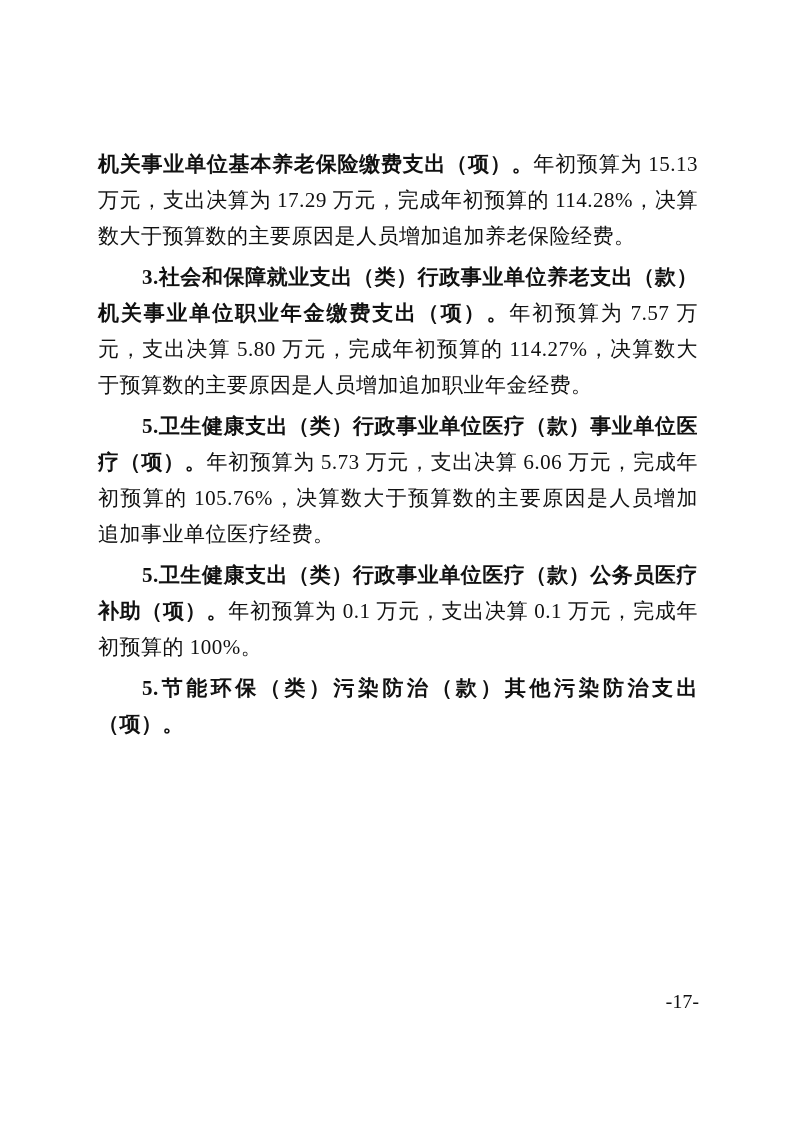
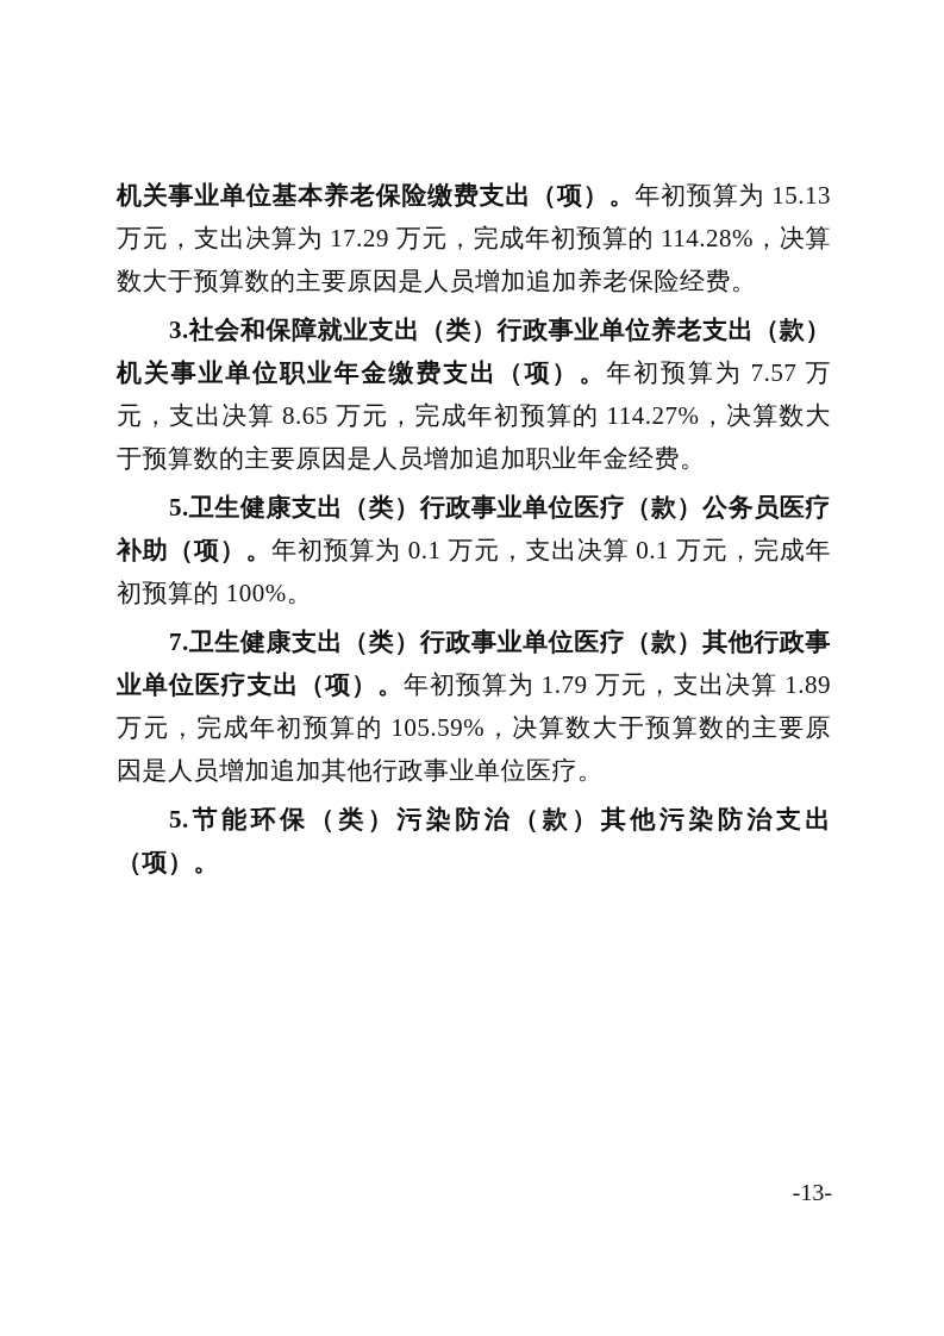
  机关事业单位基本养老保险缴费支出（项）。年初预算为 15.13 万元，支出决算为 17.29 万元，完成年初预算的 114.28%，决算数大于预算数的主要原因是人员增加追加养老保险经费。
- 3.社会和保障就业支出（类）行政事业单位养老支出（款）机关事业单位职业年金缴费支出（项）。年初预算为 7.57 万元，支出决算 5.80 万元，完成年初预算的 114.27%，决算数大于预算数的主要原因是人员增加追加职业年金经费。
+ 3.社会和保障就业支出（类）行政事业单位养老支出（款）机关事业单位职业年金缴费支出（项）。年初预算为 7.57 万元，支出决算 8.65 万元，完成年初预算的 114.27%，决算数大于预算数的主要原因是人员增加追加职业年金经费。
- 5.卫生健康支出（类）行政事业单位医疗（款）事业单位医疗（项）。年初预算为 5.73 万元，支出决算 6.06 万元，完成年初预算的 105.76%，决算数大于预算数的主要原因是人员增加追加事业单位医疗经费。
  5.卫生健康支出（类）行政事业单位医疗（款）公务员医疗补助（项）。年初预算为 0.1 万元，支出决算 0.1 万元，完成年初预算的 100%。
+ 7.卫生健康支出（类）行政事业单位医疗（款）其他行政事业单位医疗支出（项）。年初预算为 1.79 万元，支出决算 1.89 万元，完成年初预算的 105.59%，决算数大于预算数的主要原因是人员增加追加其他行政事业单位医疗。
  5.节能环保（类）污染防治（款）其他污染防治支出（项）。
- -17-
+ -13-
